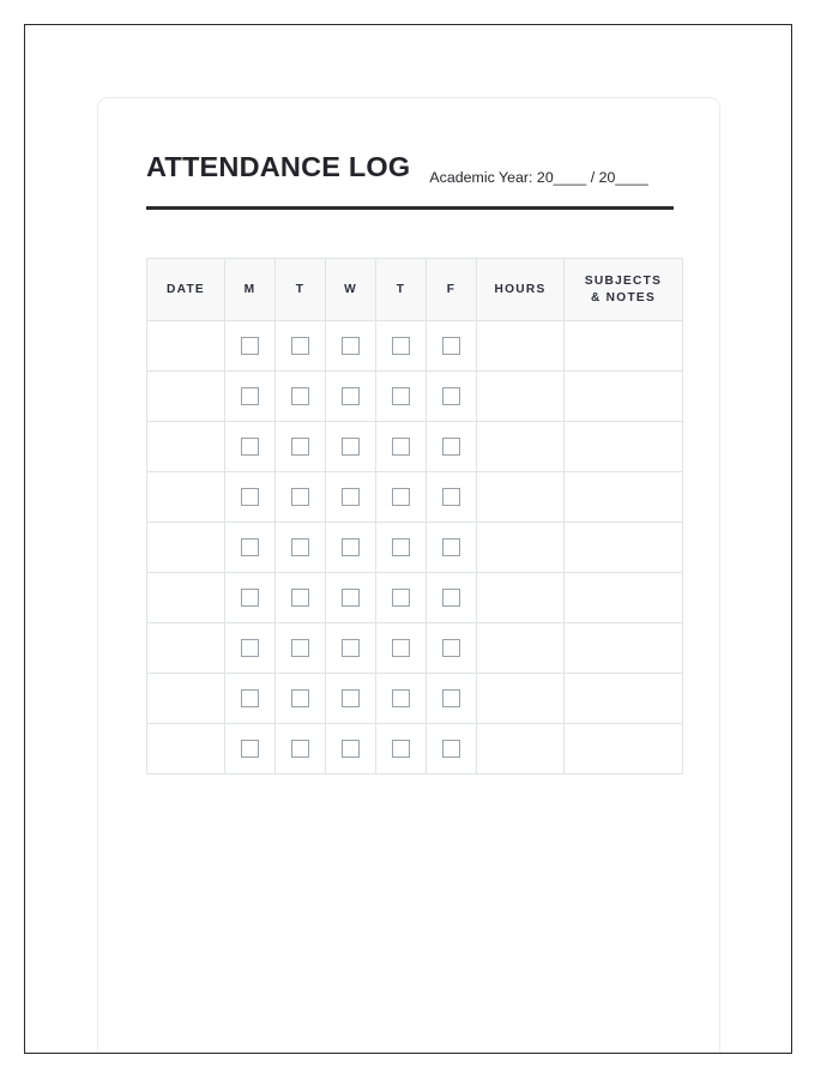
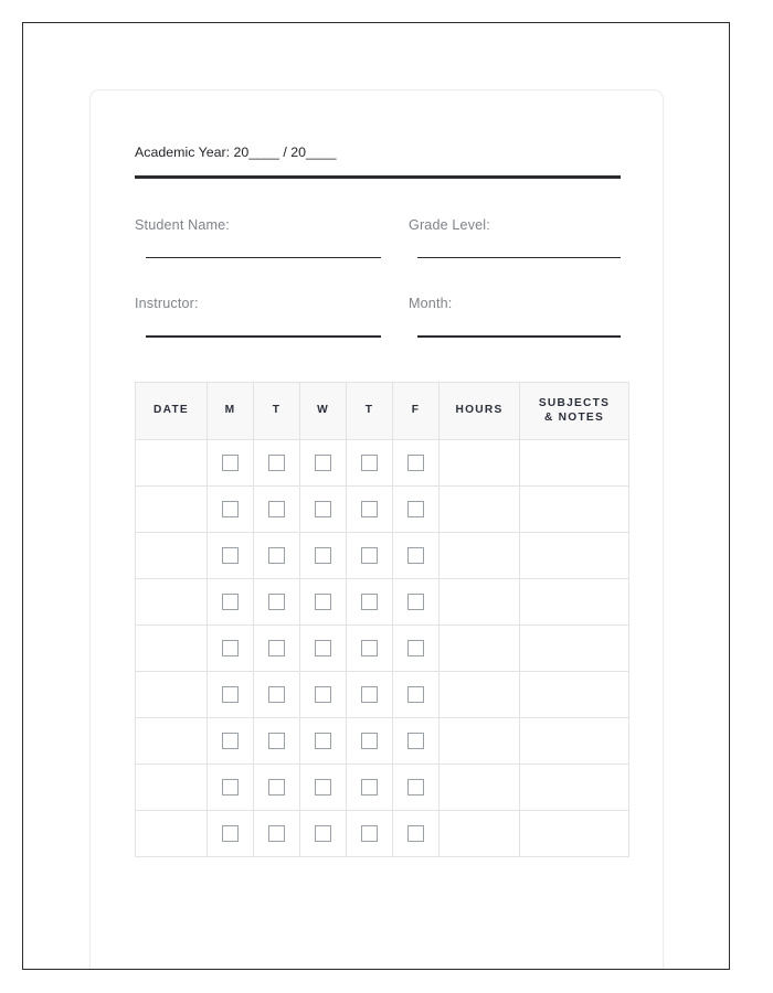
- ATTENDANCE LOG
  Academic Year: 20____ / 20____
+ Student Name:
+ Grade Level:
+ Instructor:
+ Month:
  DATE	M	T	W	T	F	HOURS	SUBJECTS & NOTES
